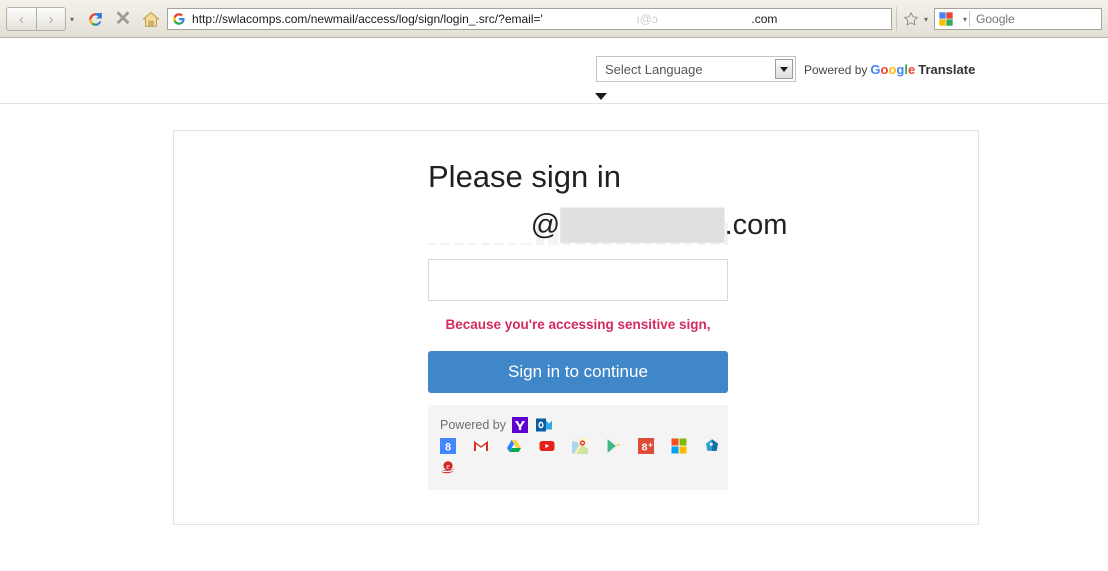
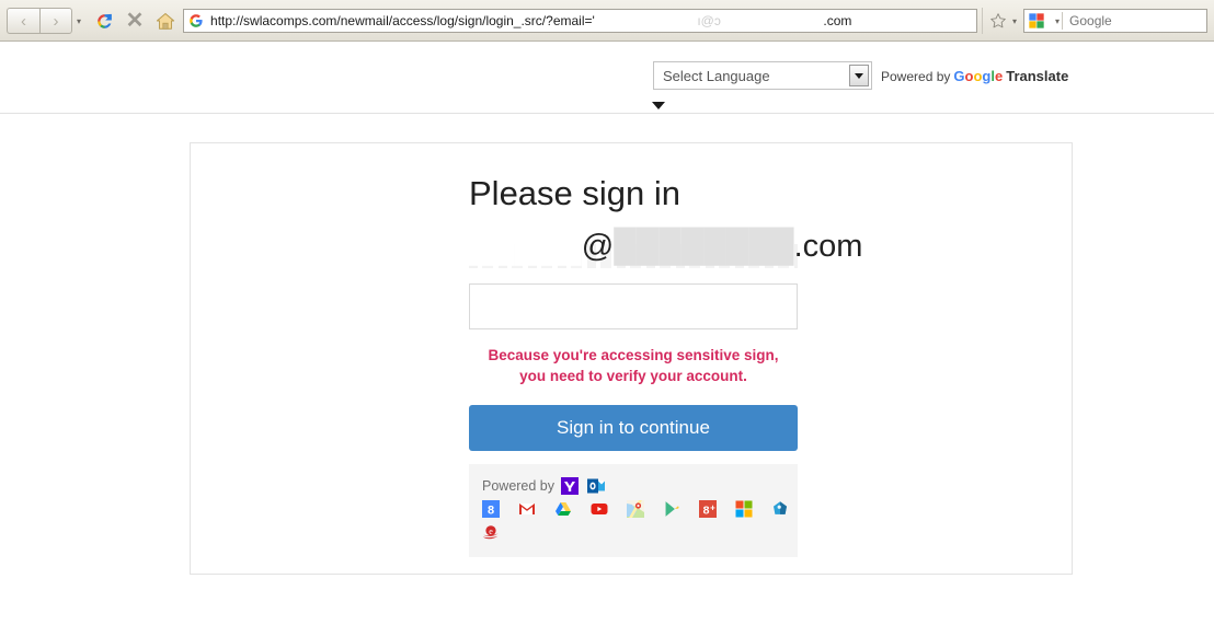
  ‹
  ›
  ▾
  ✕
  http://swlacomps.com/newmail/access/log/sign/login_.src/?email='███████████ı@ɔ .com
  ▾
  ▾
  Google
  Select Language
  Powered by
  Google
  Translate
  Please sign in
  Because you're accessing sensitive sign,
+ you need to verify your account.
  Sign in to continue
  Powered by
  8
  8
  +
  e
